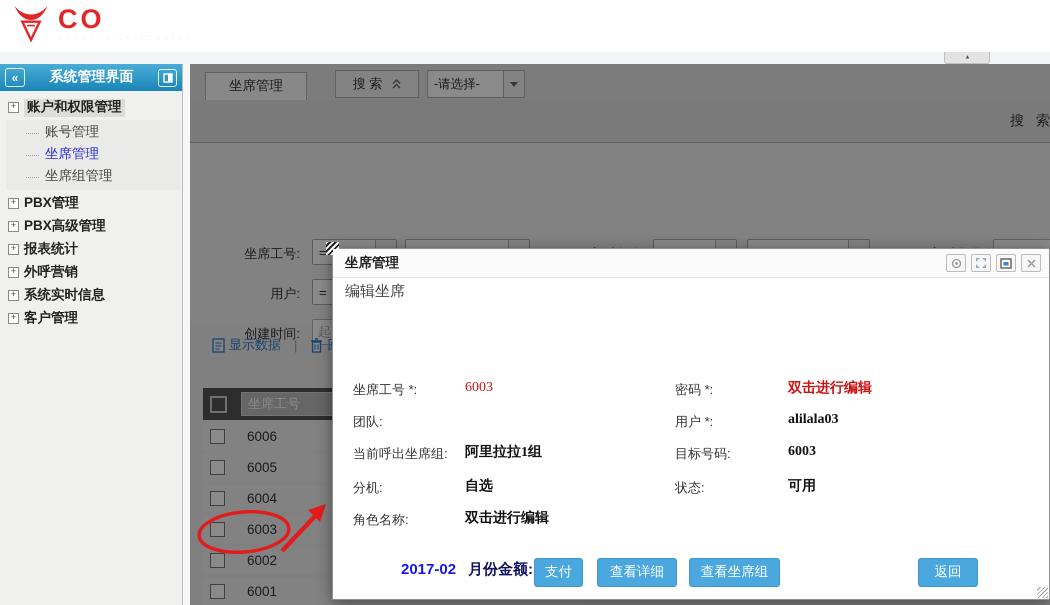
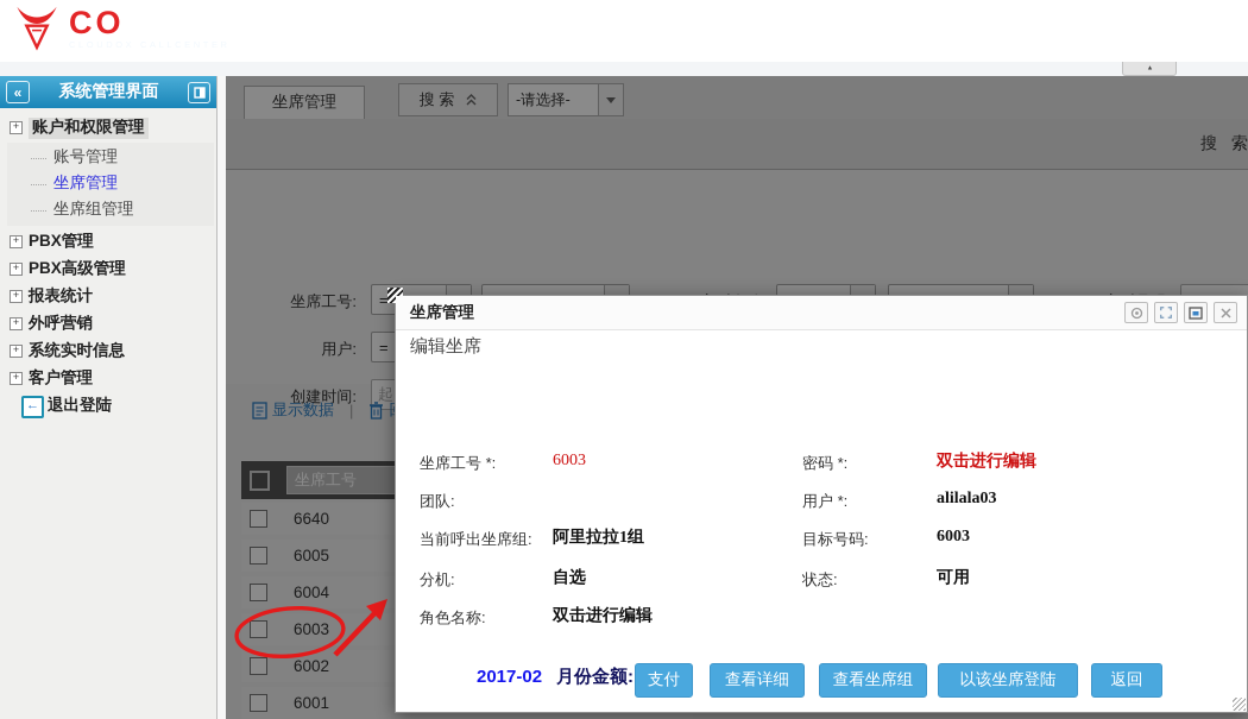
  «
  系统管理界面
  +
  账户和权限管理
  账号管理
  坐席管理
  坐席组管理
  +
  PBX管理
  +
  PBX高级管理
  +
  报表统计
  +
  外呼营销
  +
  系统实时信息
  +
  客户管理
+ ←
+ 退出登陆
  坐席管理
  搜 索
  -请选择-
  搜 索
  坐席工号:
  =
  用户:
  =
  创建时间:
  起
  显示数据
  |
  坐席工号
- 6006
+ 6640
  6005
  6004
  6003
  6002
  6001
  坐席管理
  编辑坐席
  坐席工号 *:
  6003
  团队:
  当前呼出坐席组:
  阿里拉拉1组
  分机:
  自选
  角色名称:
  双击进行编辑
  密码 *:
  双击进行编辑
  用户 *:
  alilala03
  目标号码:
  6003
  状态:
  可用
  2017-02
  月份金额:
  支付
  查看详细
  查看坐席组
+ 以该坐席登陆
  返回
